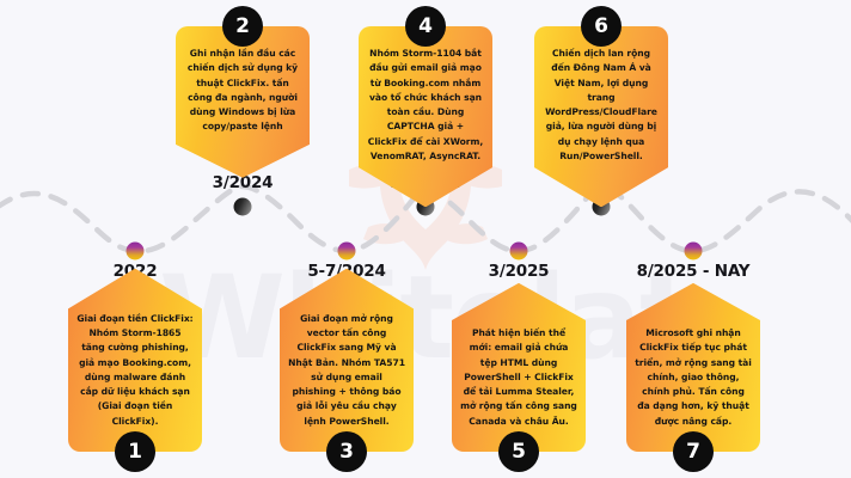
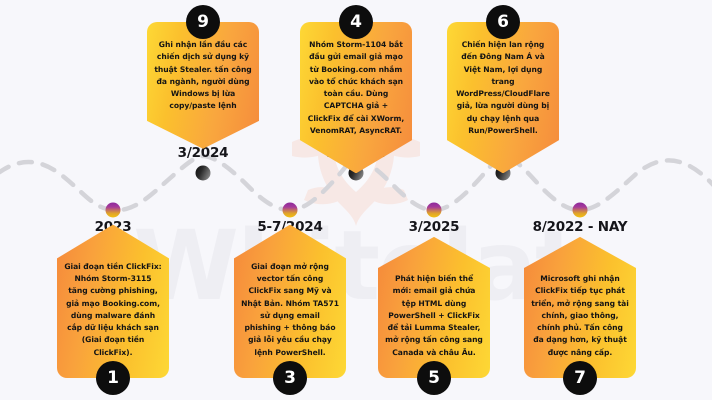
- 2022
+ 2023
  3/2024
  5-7/024
  3/2025
- 8/2025 - NAY
+ 8/2022 - NAY
- Giai đoạn tiền ClickFix: Nhóm Storm-1865 tăng cường phishing, giả mạo Booking.com, dùng malware đánh cắp dữ liệu khách sạn (Giai đoạn tiền ClickFix).
+ Giai đoạn tiền ClickFix: Nhóm Storm-3115 tăng cường phishing, giả mạo Booking.com, dùng malware đánh cắp dữ liệu khách sạn (Giai đoạn tiền ClickFix).
  1
- Ghi nhận lần đầu các chiến dịch sử dụng kỹ thuật ClickFix. tấn công đa ngành, người dùng Windows bị lừa copy/paste lệnh
+ Ghi nhận lần đầu các chiến dịch sử dụng kỹ thuật Stealer. tấn công đa ngành, người dùng Windows bị lừa copy/paste lệnh
- 2
+ 9
  Giai đoạn mở rộng vector tấn công ClickFix sang Mỹ và Nhật Bản. Nhóm TA571 sử dụng email phishing + thông báo giả lỗi yêu cầu chạy lệnh PowerShell.
  3
  Nhóm Storm-1104 bắt đầu gửi email giả mạo từ Booking.com nhắm vào tổ chức khách sạn toàn cầu. Dùng CAPTCHA giả + ClickFix để cài XWorm, VenomRAT, AsyncRAT.
  4
  Phát hiện biến thể mới: email giả chứa tệp HTML dùng PowerShell + ClickFix để tải Lumma Stealer, mở rộng tấn công sang Canada và châu Âu.
  5
- Chiến dịch lan rộng đến Đông Nam Á và Việt Nam, lợi dụng trang WordPress/CloudFlare giả, lừa người dùng bị dụ chạy lệnh qua Run/PowerShell.
+ Chiến hiện lan rộng đến Đông Nam Á và Việt Nam, lợi dụng trang WordPress/CloudFlare giả, lừa người dùng bị dụ chạy lệnh qua Run/PowerShell.
  6
  Microsoft ghi nhận ClickFix tiếp tục phát triển, mở rộng sang tài chính, giao thông, chính phủ. Tấn công đa dạng hơn, kỹ thuật được nâng cấp.
  7
